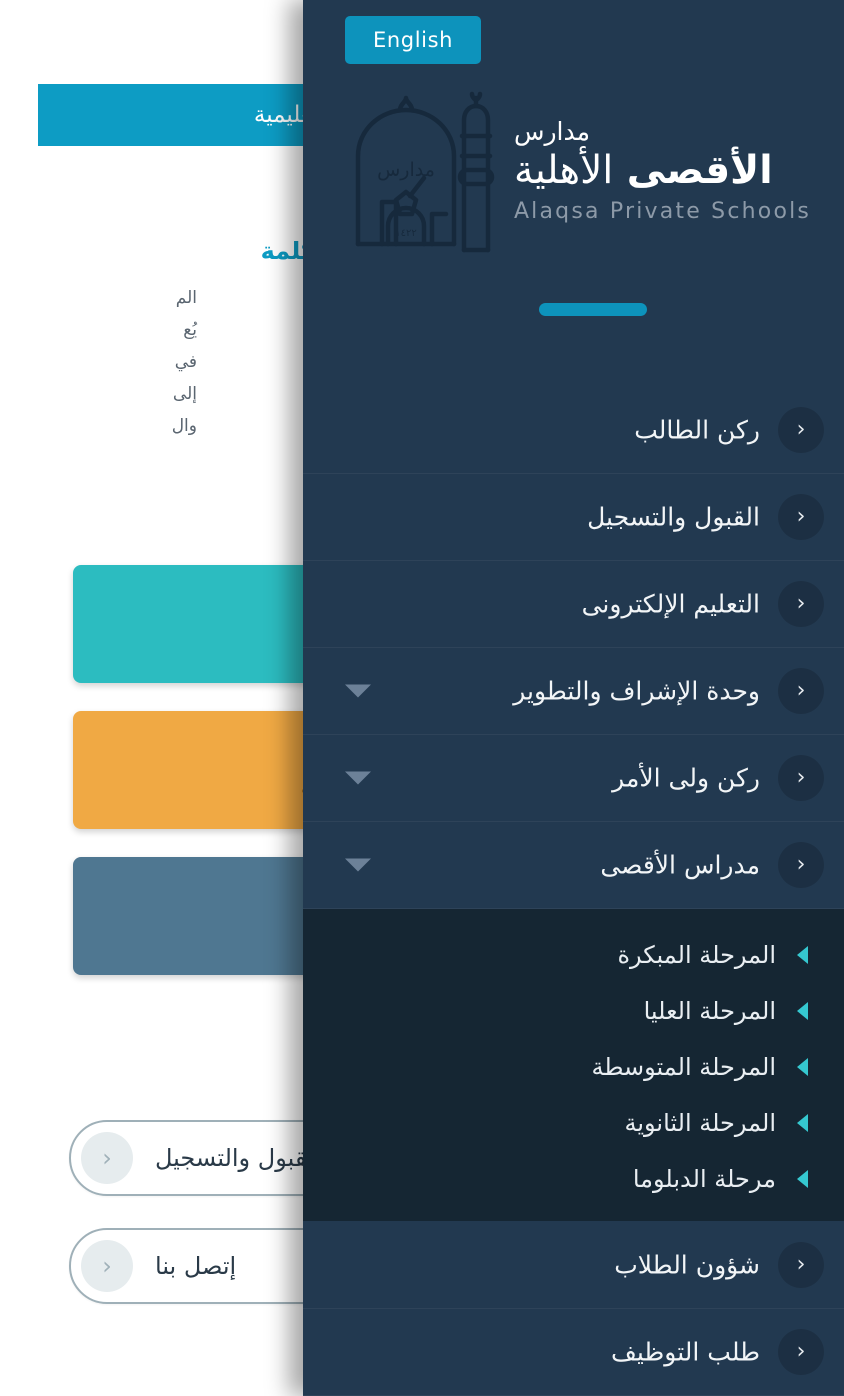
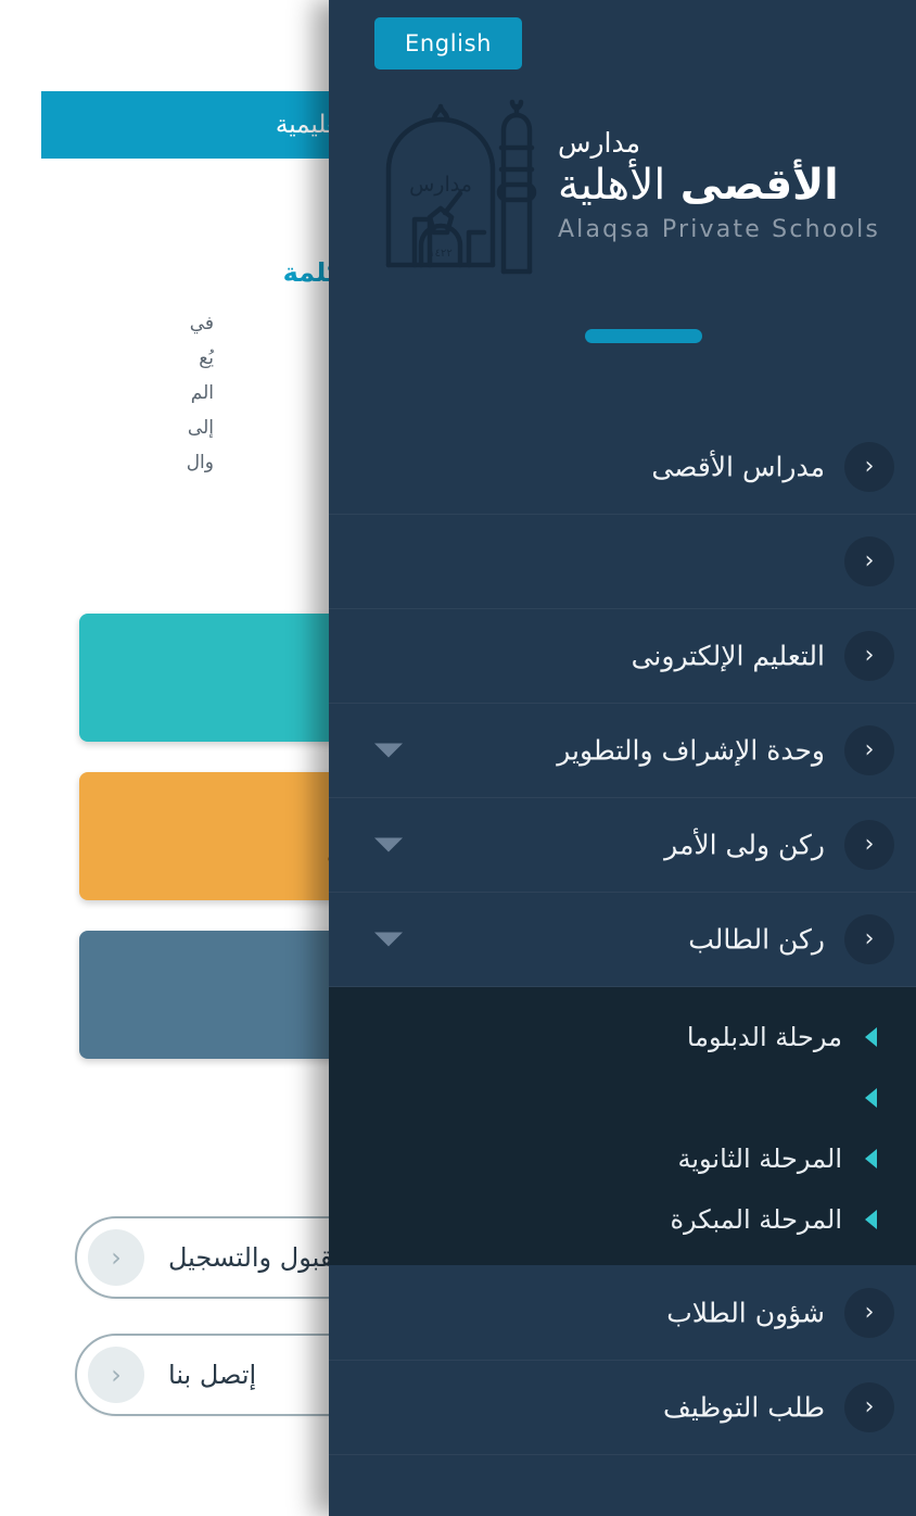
  لمة
- الم
+ في
  يُع
- في
+ الم
  إلى
  وال
  قبول والتسجيل
  ‹
  إتصل بنا
  ‹
  English
  مدارس
  الأقصى الأهلية
  Alaqsa Private Schools
  ‹
- ركن الطالب
+ مدراس الأقصى
  ‹
- القبول والتسجيل
  ‹
  التعليم الإلكترونى
  ‹
  وحدة الإشراف والتطوير
  ‹
  ركن ولى الأمر
  ‹
- مدراس الأقصى
+ ركن الطالب
- المرحلة المبكرة
+ مرحلة الدبلوما
- المرحلة العليا
- المرحلة المتوسطة
  المرحلة الثانوية
- مرحلة الدبلوما
+ المرحلة المبكرة
  ‹
  شؤون الطلاب
  ‹
  طلب التوظيف
